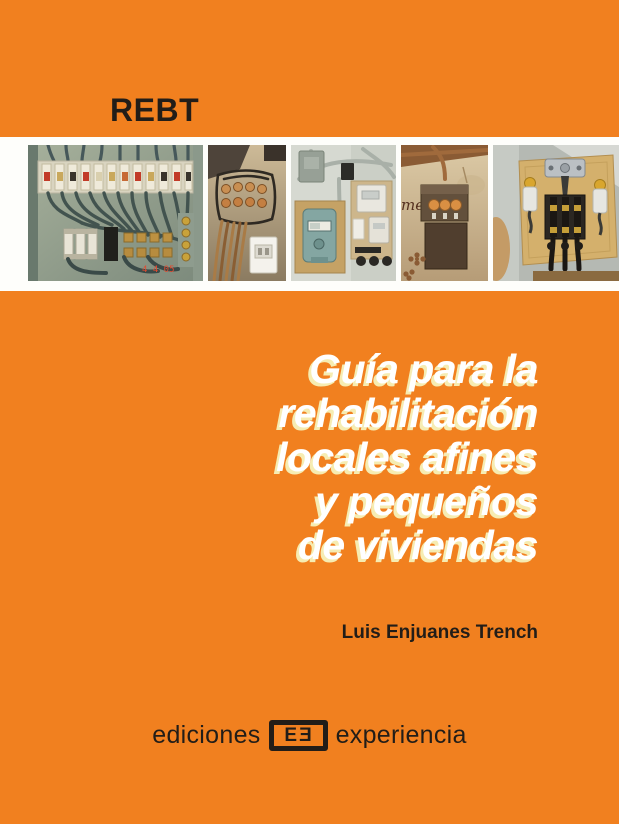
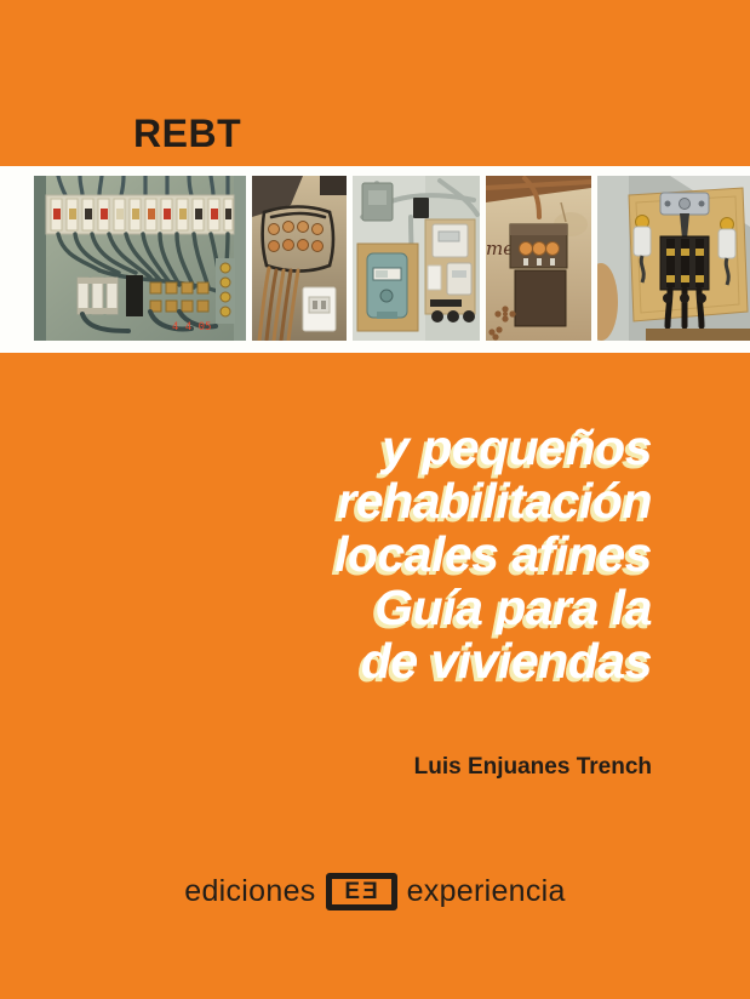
  REBT
  4 4 05
  me
- Guía para la
+ y pequeños
  rehabilitación
  locales afines
- y pequeños
+ Guía para la
  de viviendas
  Luis Enjuanes Trench
  ediciones
  E
  experiencia
